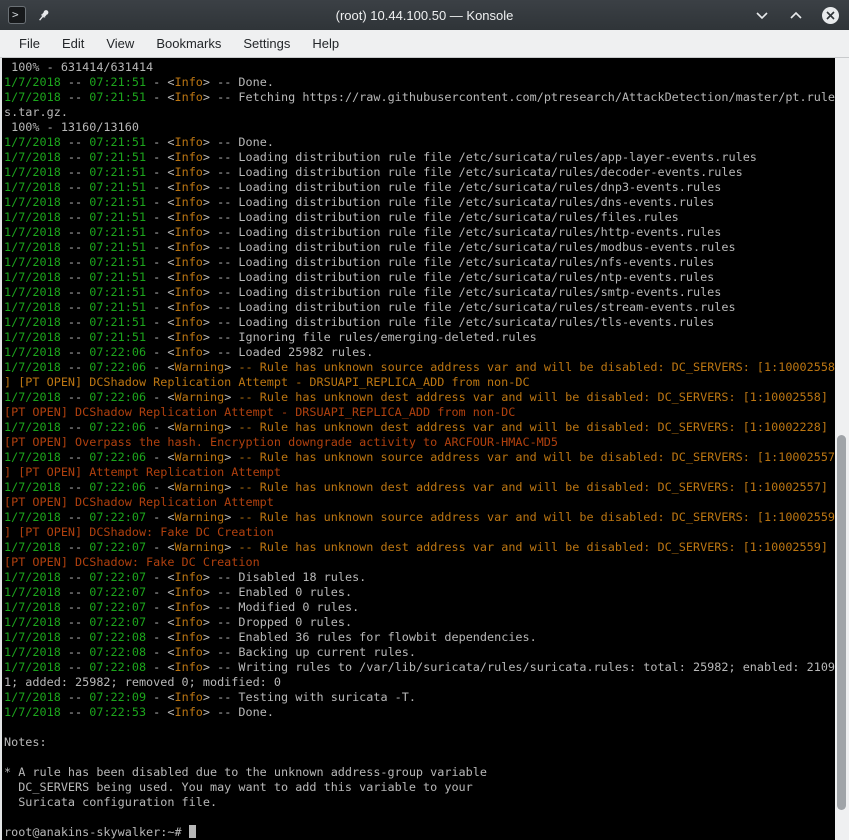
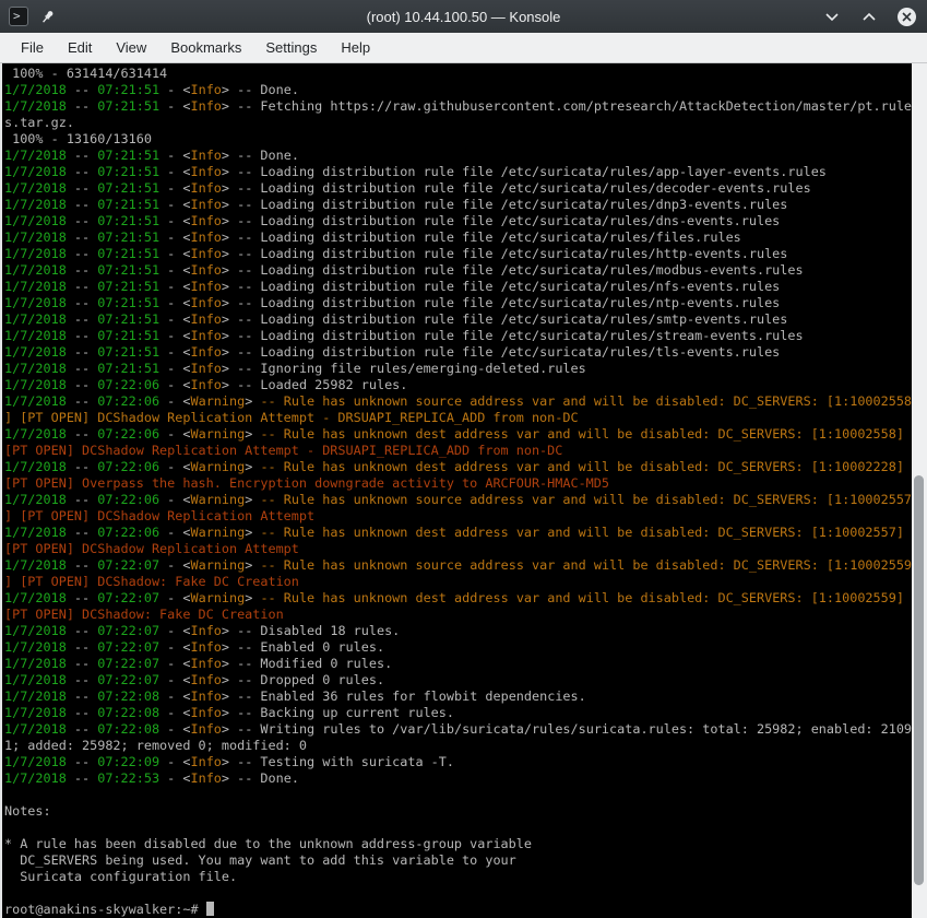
  >
  (root) 10.44.100.50 — Konsole
  File
  Edit
  View
  Bookmarks
  Settings
  Help
  100% - 631414/631414
  1/7/2018 -- 07:21:51 - <Info> -- Done.
  1/7/2018 -- 07:21:51 - <Info> -- Fetching https://raw.githubusercontent.com/ptresearch/AttackDetection/master/pt.rule
  s.tar.gz.
  100% - 13160/13160
  1/7/2018 -- 07:21:51 - <Info> -- Done.
  1/7/2018 -- 07:21:51 - <Info> -- Loading distribution rule file /etc/suricata/rules/app-layer-events.rules
  1/7/2018 -- 07:21:51 - <Info> -- Loading distribution rule file /etc/suricata/rules/decoder-events.rules
  1/7/2018 -- 07:21:51 - <Info> -- Loading distribution rule file /etc/suricata/rules/dnp3-events.rules
  1/7/2018 -- 07:21:51 - <Info> -- Loading distribution rule file /etc/suricata/rules/dns-events.rules
  1/7/2018 -- 07:21:51 - <Info> -- Loading distribution rule file /etc/suricata/rules/files.rules
  1/7/2018 -- 07:21:51 - <Info> -- Loading distribution rule file /etc/suricata/rules/http-events.rules
  1/7/2018 -- 07:21:51 - <Info> -- Loading distribution rule file /etc/suricata/rules/modbus-events.rules
  1/7/2018 -- 07:21:51 - <Info> -- Loading distribution rule file /etc/suricata/rules/nfs-events.rules
  1/7/2018 -- 07:21:51 - <Info> -- Loading distribution rule file /etc/suricata/rules/ntp-events.rules
  1/7/2018 -- 07:21:51 - <Info> -- Loading distribution rule file /etc/suricata/rules/smtp-events.rules
  1/7/2018 -- 07:21:51 - <Info> -- Loading distribution rule file /etc/suricata/rules/stream-events.rules
  1/7/2018 -- 07:21:51 - <Info> -- Loading distribution rule file /etc/suricata/rules/tls-events.rules
  1/7/2018 -- 07:21:51 - <Info> -- Ignoring file rules/emerging-deleted.rules
  1/7/2018 -- 07:22:06 - <Info> -- Loaded 25982 rules.
  1/7/2018 -- 07:22:06 - <Warning> -- Rule has unknown source address var and will be disabled: DC_SERVERS: [1:10002558
  ] [PT OPEN] DCShadow Replication Attempt - DRSUAPI_REPLICA_ADD from non-DC
  1/7/2018 -- 07:22:06 - <Warning> -- Rule has unknown dest address var and will be disabled: DC_SERVERS: [1:10002558]
  [PT OPEN] DCShadow Replication Attempt - DRSUAPI_REPLICA_ADD from non-DC
  1/7/2018 -- 07:22:06 - <Warning> -- Rule has unknown dest address var and will be disabled: DC_SERVERS: [1:10002228]
  [PT OPEN] Overpass the hash. Encryption downgrade activity to ARCFOUR-HMAC-MD5
  1/7/2018 -- 07:22:06 - <Warning> -- Rule has unknown source address var and will be disabled: DC_SERVERS: [1:10002557
- ] [PT OPEN] Attempt Replication Attempt
+ ] [PT OPEN] DCShadow Replication Attempt
  1/7/2018 -- 07:22:06 - <Warning> -- Rule has unknown dest address var and will be disabled: DC_SERVERS: [1:10002557]
  [PT OPEN] DCShadow Replication Attempt
  1/7/2018 -- 07:22:07 - <Warning> -- Rule has unknown source address var and will be disabled: DC_SERVERS: [1:10002559
  ] [PT OPEN] DCShadow: Fake DC Creation
  1/7/2018 -- 07:22:07 - <Warning> -- Rule has unknown dest address var and will be disabled: DC_SERVERS: [1:10002559]
  [PT OPEN] DCShadow: Fake DC Creation
  1/7/2018 -- 07:22:07 - <Info> -- Disabled 18 rules.
  1/7/2018 -- 07:22:07 - <Info> -- Enabled 0 rules.
  1/7/2018 -- 07:22:07 - <Info> -- Modified 0 rules.
  1/7/2018 -- 07:22:07 - <Info> -- Dropped 0 rules.
  1/7/2018 -- 07:22:08 - <Info> -- Enabled 36 rules for flowbit dependencies.
  1/7/2018 -- 07:22:08 - <Info> -- Backing up current rules.
  1/7/2018 -- 07:22:08 - <Info> -- Writing rules to /var/lib/suricata/rules/suricata.rules: total: 25982; enabled: 2109
  1; added: 25982; removed 0; modified: 0
  1/7/2018 -- 07:22:09 - <Info> -- Testing with suricata -T.
  1/7/2018 -- 07:22:53 - <Info> -- Done.
  Notes:
  * A rule has been disabled due to the unknown address-group variable
  DC_SERVERS being used. You may want to add this variable to your
  Suricata configuration file.
  root@anakins-skywalker:~#
